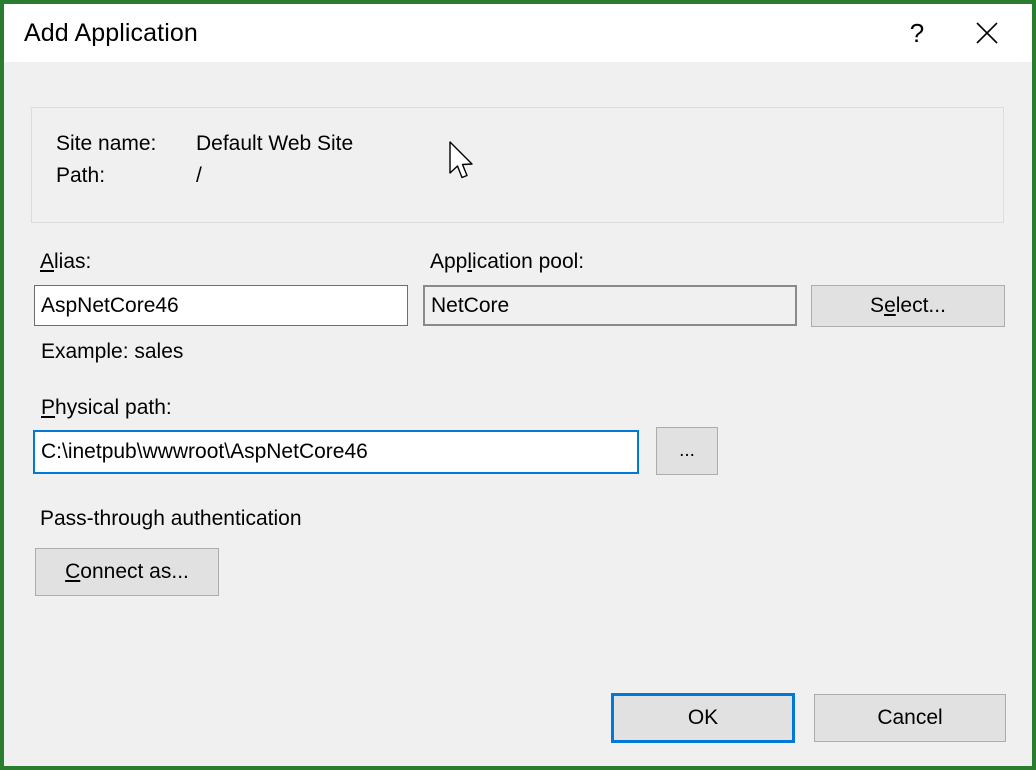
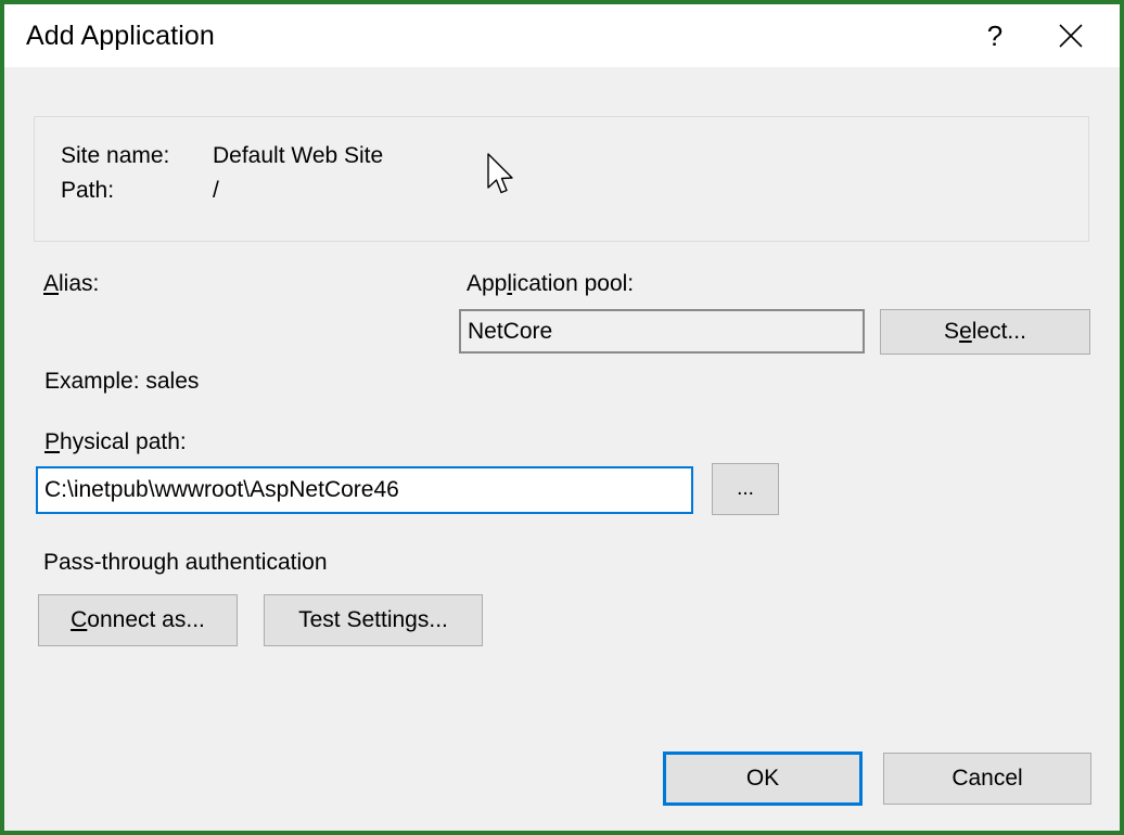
  Add Application
  ?
  Site name:
  Default Web Site
  Path:
  /
  Alias:
- AspNetCore46
  Example: sales
  Application pool:
  NetCore
  Select...
  Physical path:
  C:\inetpub\wwwroot\AspNetCore46
  ...
  Pass-through authentication
  Connect as...
+ Test Settings...
  OK
  Cancel
